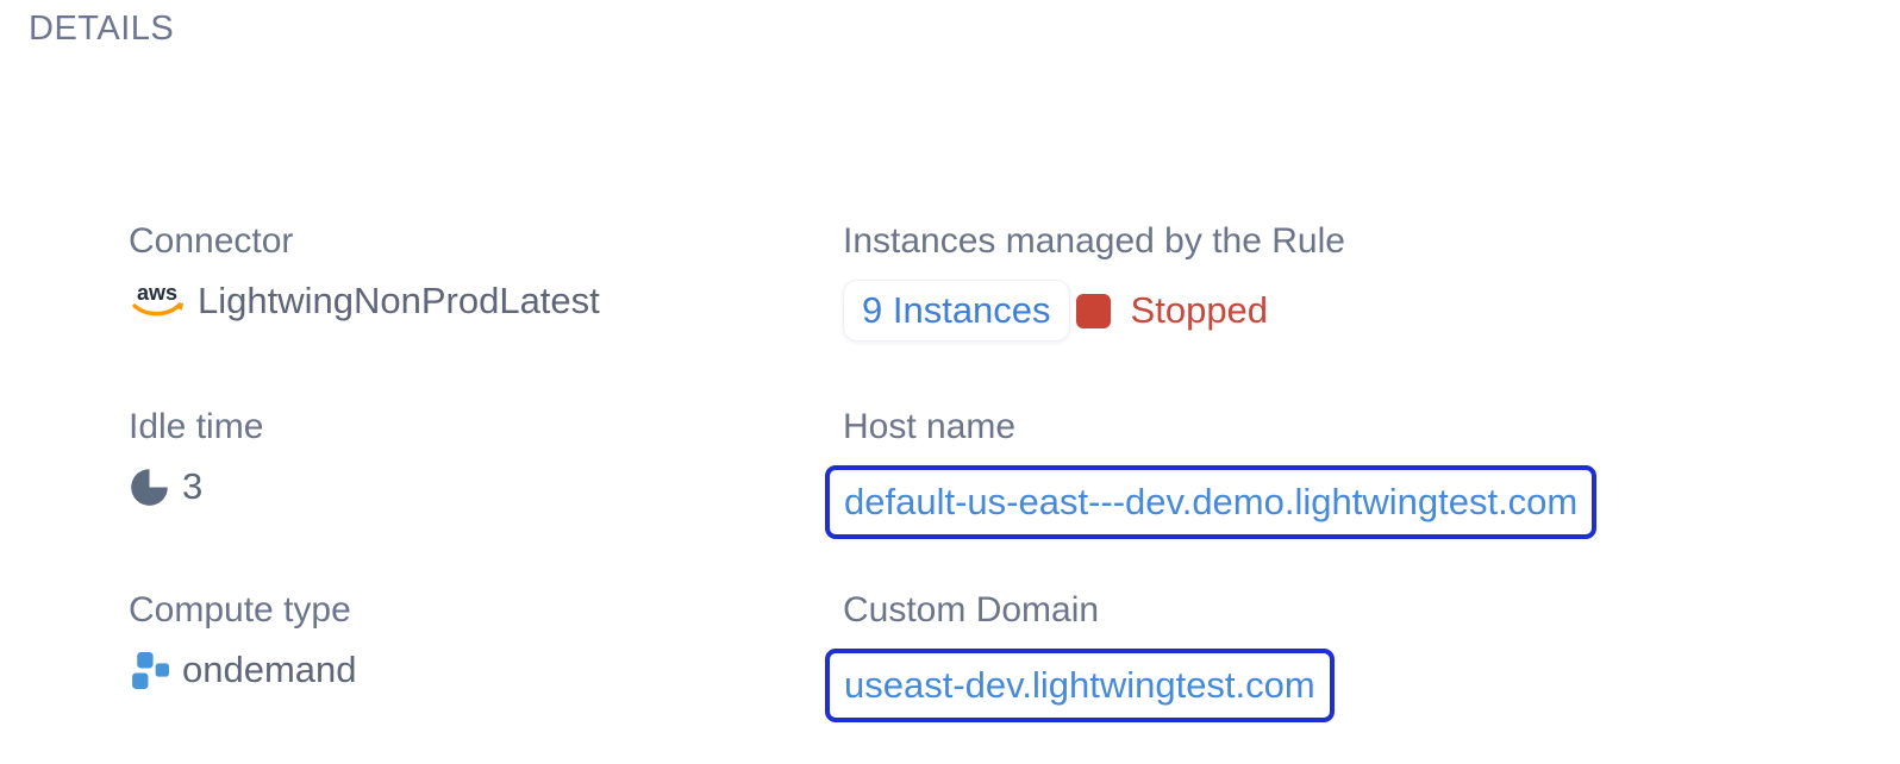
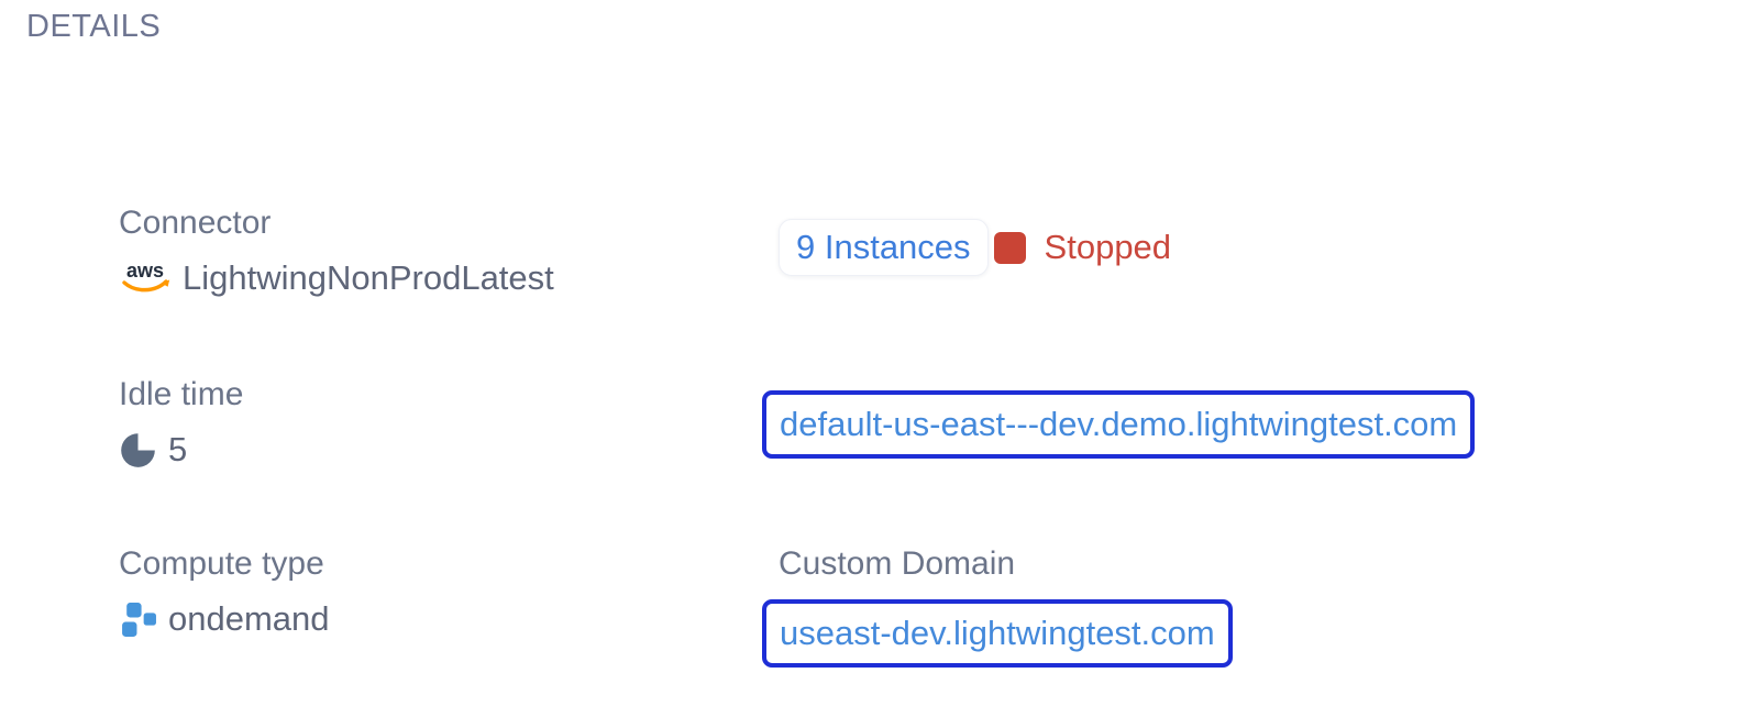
  DETAILS
  Connector
  aws
  LightwingNonProdLatest
- Instances managed by the Rule
  9 Instances
  Stopped
  Idle time
- 3
+ 5
- Host name
  default-us-east---dev.demo.lightwingtest.com
  Compute type
  ondemand
  Custom Domain
  useast-dev.lightwingtest.com
